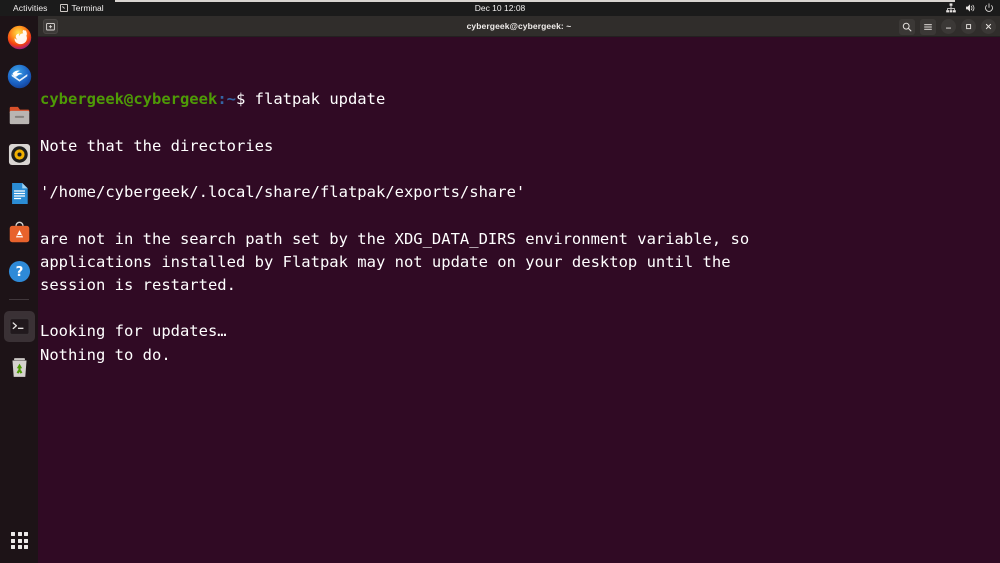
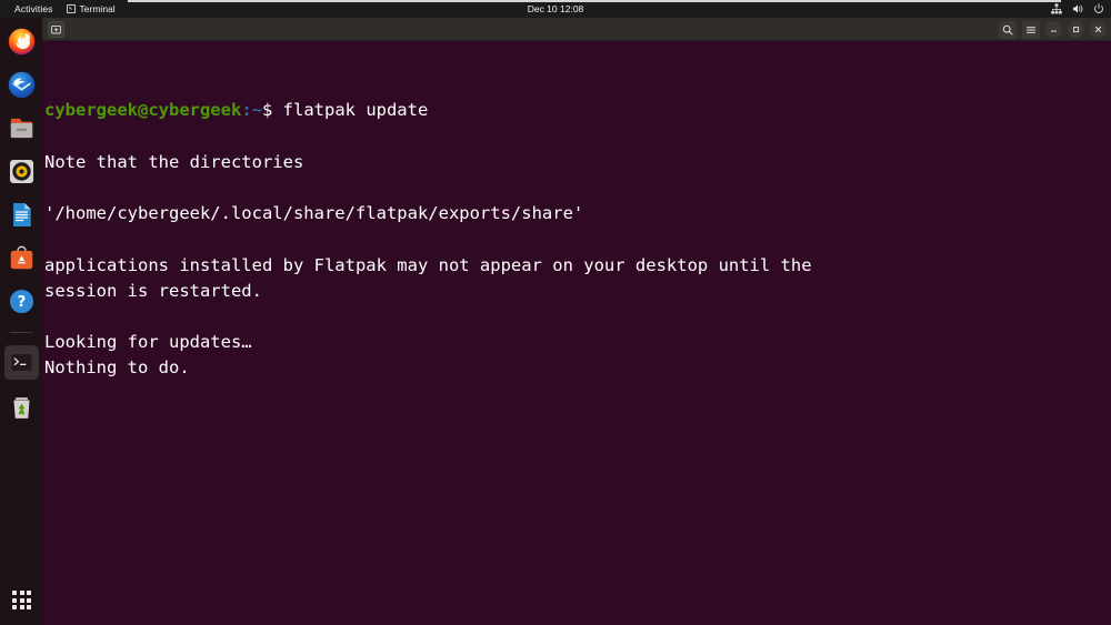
  Activities
  Terminal
  Dec 10 12:08
  ?
- cybergeek@cybergeek: ~
  cybergeek@cybergeek:~$ flatpak update
  Note that the directories
  '/home/cybergeek/.local/share/flatpak/exports/share'
- are not in the search path set by the XDG_DATA_DIRS environment variable, so
- applications installed by Flatpak may not update on your desktop until the
+ applications installed by Flatpak may not appear on your desktop until the
  session is restarted.
  Looking for updates…
  Nothing to do.
